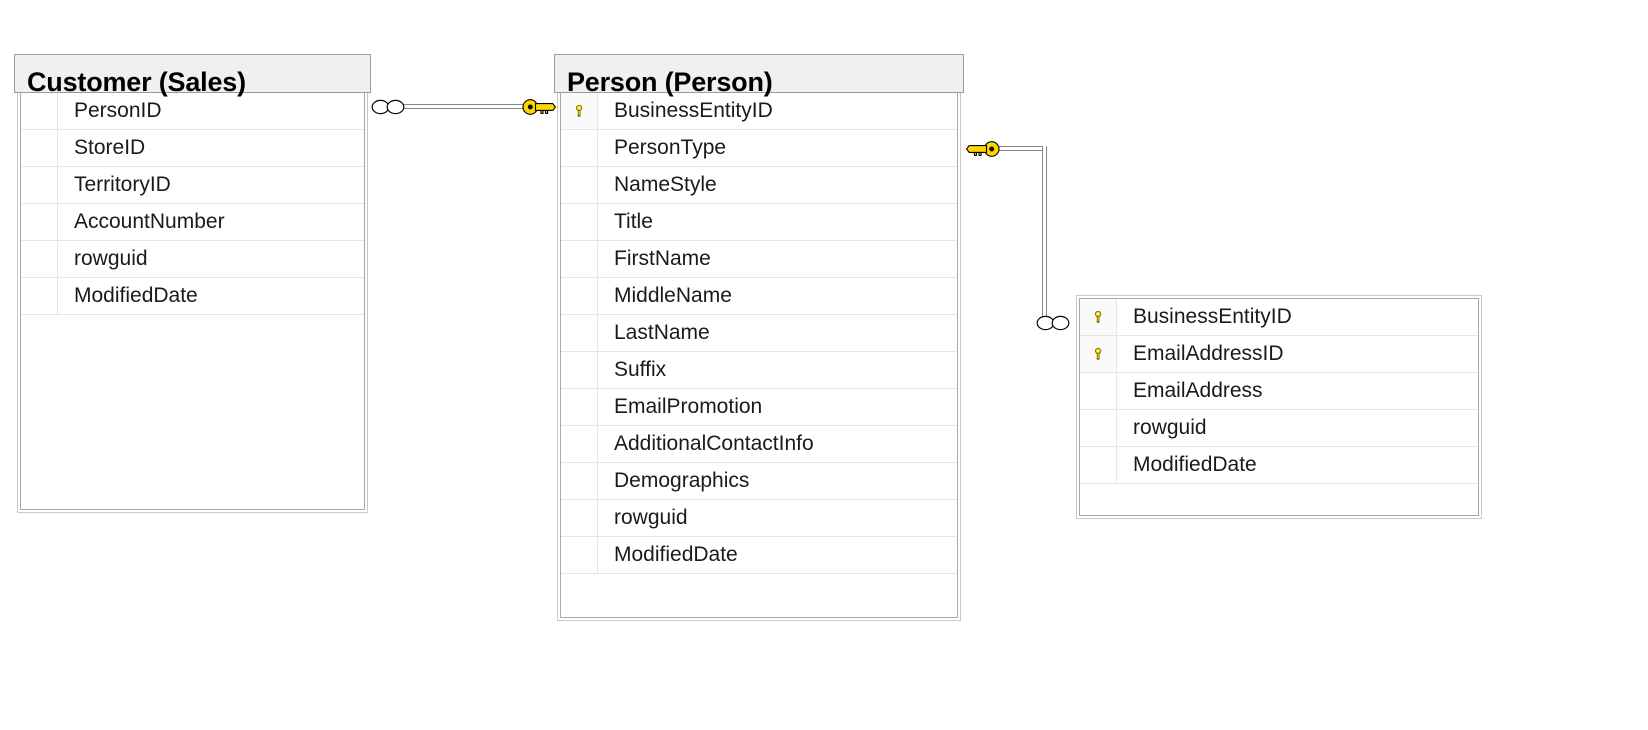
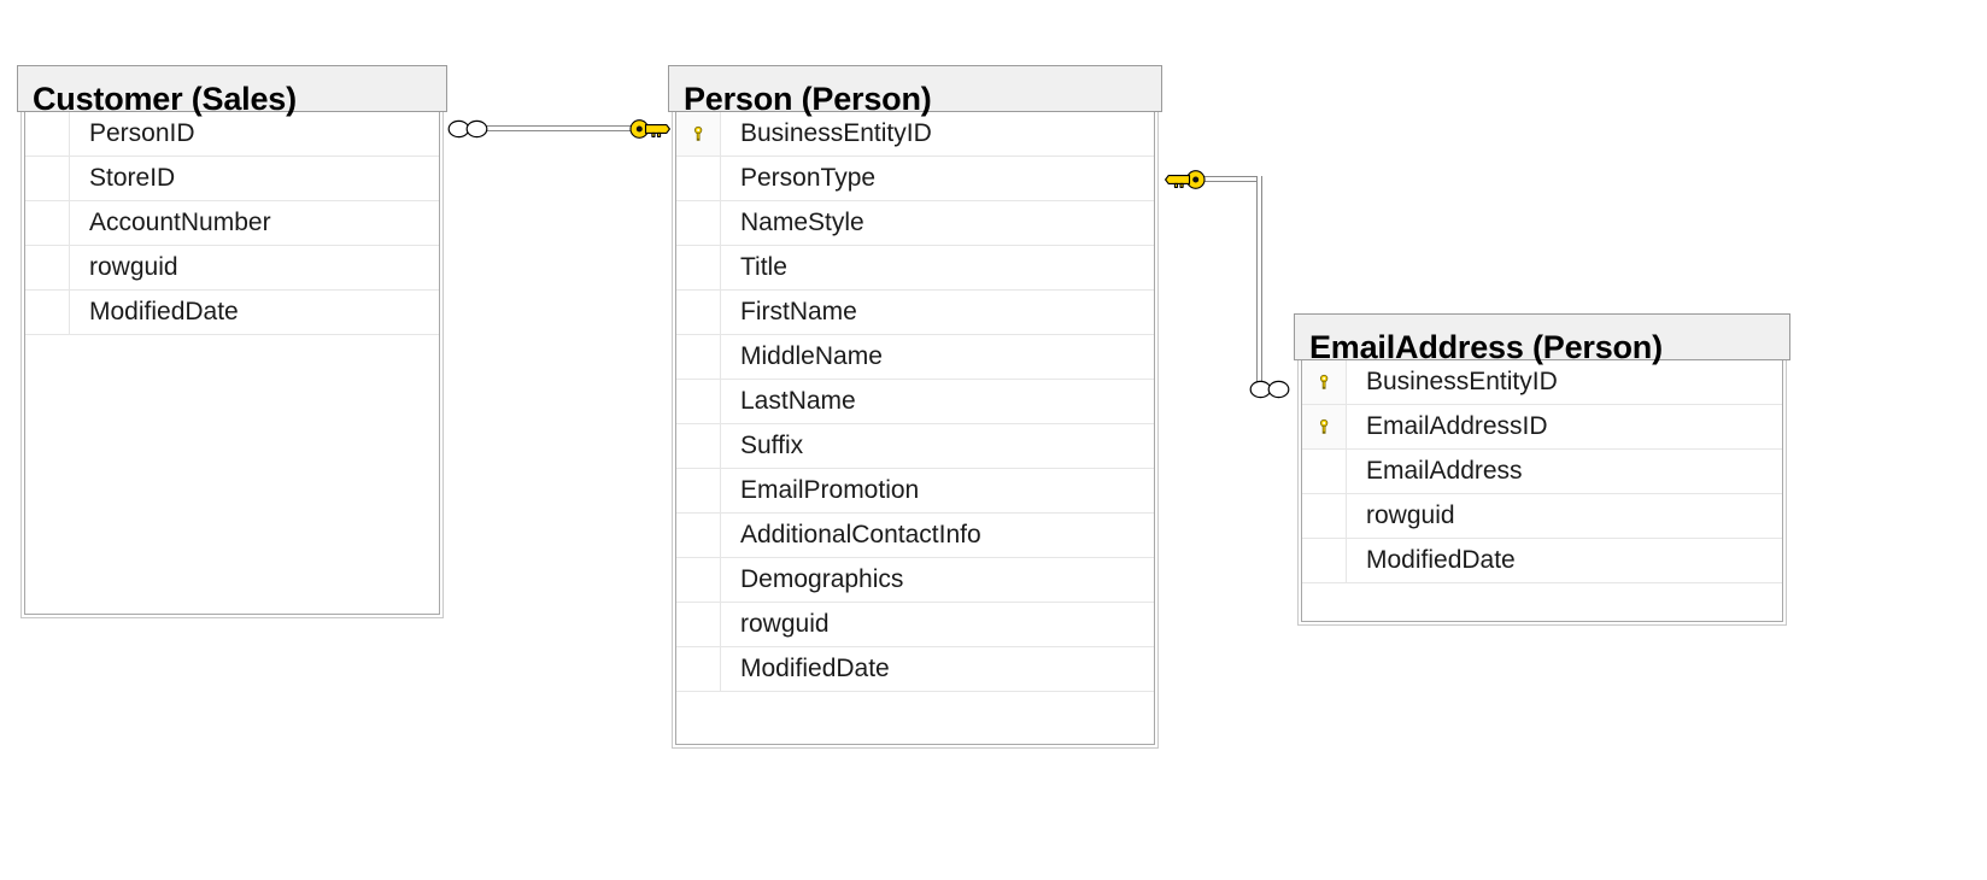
  Customer (Sales)
  PersonID
  StoreID
- TerritoryID
  AccountNumber
  rowguid
  ModifiedDate
  Person (Person)
  BusinessEntityID
  PersonType
  NameStyle
  Title
  FirstName
  MiddleName
  LastName
  Suffix
  EmailPromotion
  AdditionalContactInfo
  Demographics
  rowguid
  ModifiedDate
+ EmailAddress (Person)
  BusinessEntityID
  EmailAddressID
  EmailAddress
  rowguid
  ModifiedDate
